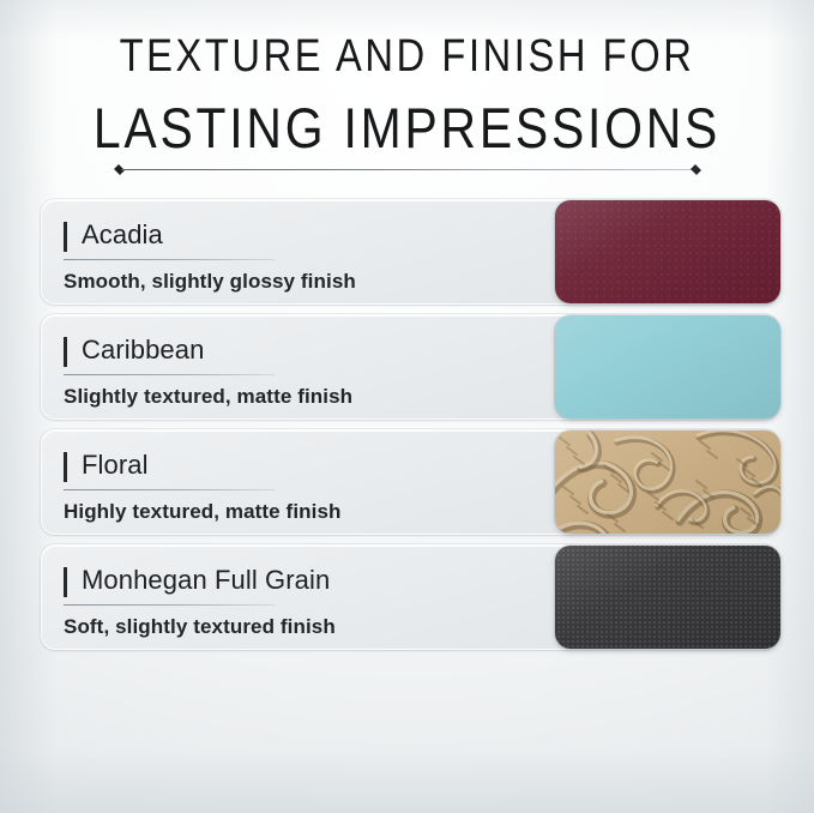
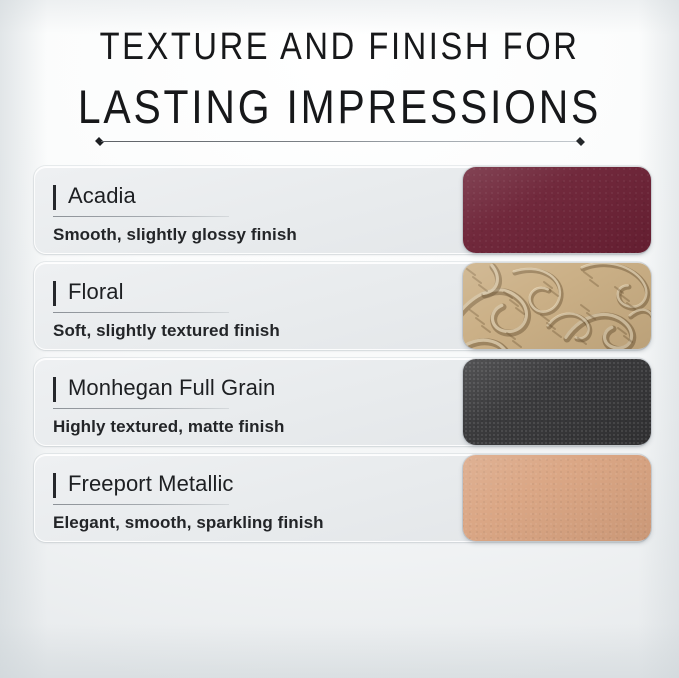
  TEXTURE AND FINISH FOR
  LASTING IMPRESSIONS
  Acadia
  Smooth, slightly glossy finish
- Caribbean
- Slightly textured, matte finish
  Floral
- Highly textured, matte finish
+ Soft, slightly textured finish
  Monhegan Full Grain
- Soft, slightly textured finish
+ Highly textured, matte finish
+ Freeport Metallic
+ Elegant, smooth, sparkling finish
